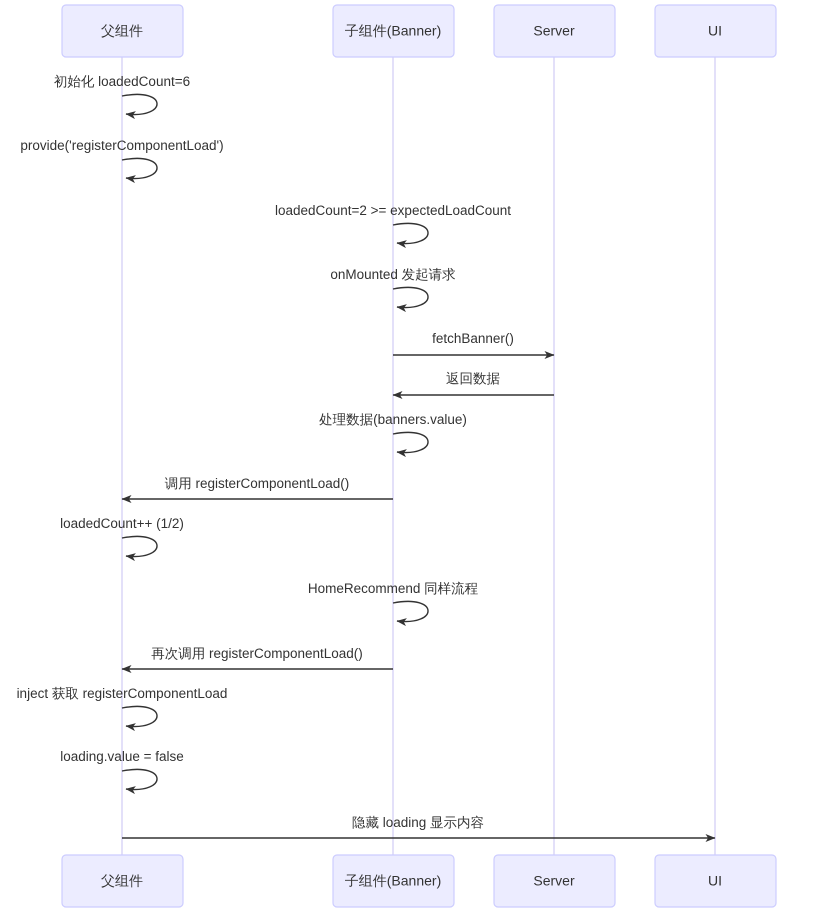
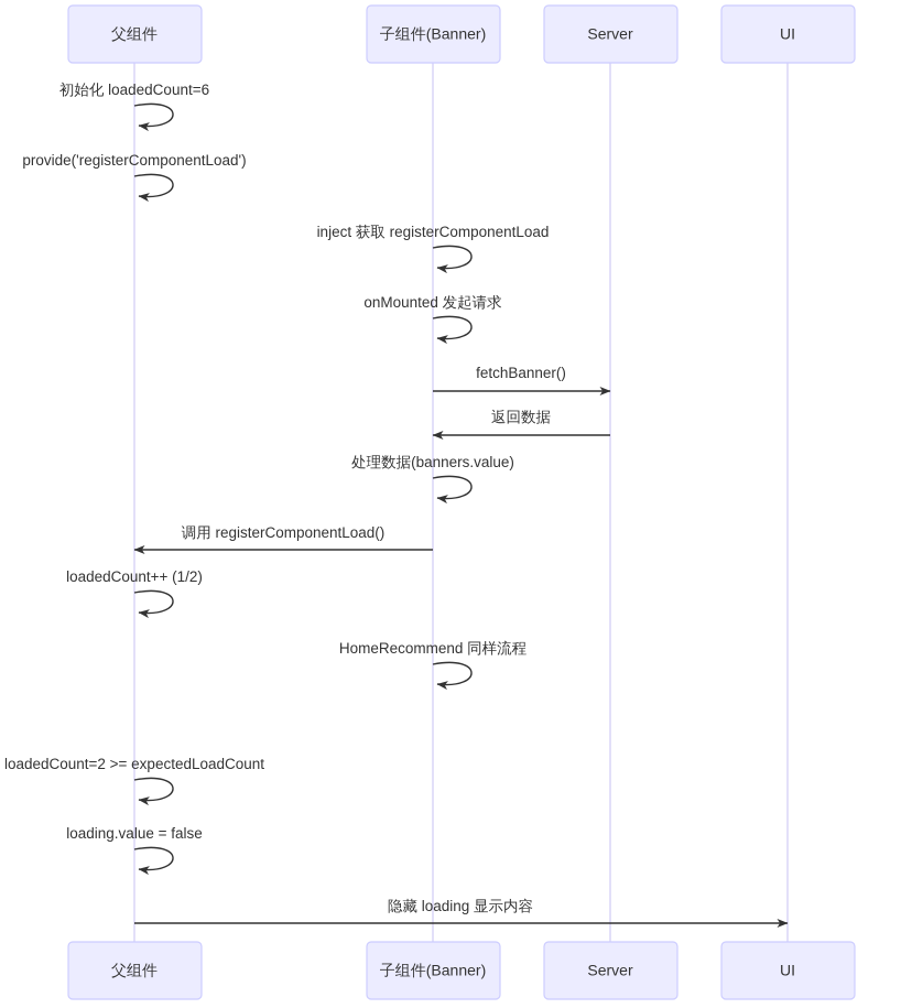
  初始化 loadedCount=6
  provide('registerComponentLoad')
- loadedCount=2 >= expectedLoadCount
+ inject 获取 registerComponentLoad
  onMounted 发起请求
  fetchBanner()
  返回数据
  处理数据(banners.value)
  调用 registerComponentLoad()
  loadedCount++ (1/2)
  HomeRecommend 同样流程
- 再次调用 registerComponentLoad()
- inject 获取 registerComponentLoad
+ loadedCount=2 >= expectedLoadCount
  loading.value = false
  隐藏 loading 显示内容
  父组件
  子组件(Banner)
  Server
  UI
  父组件
  子组件(Banner)
  Server
  UI
